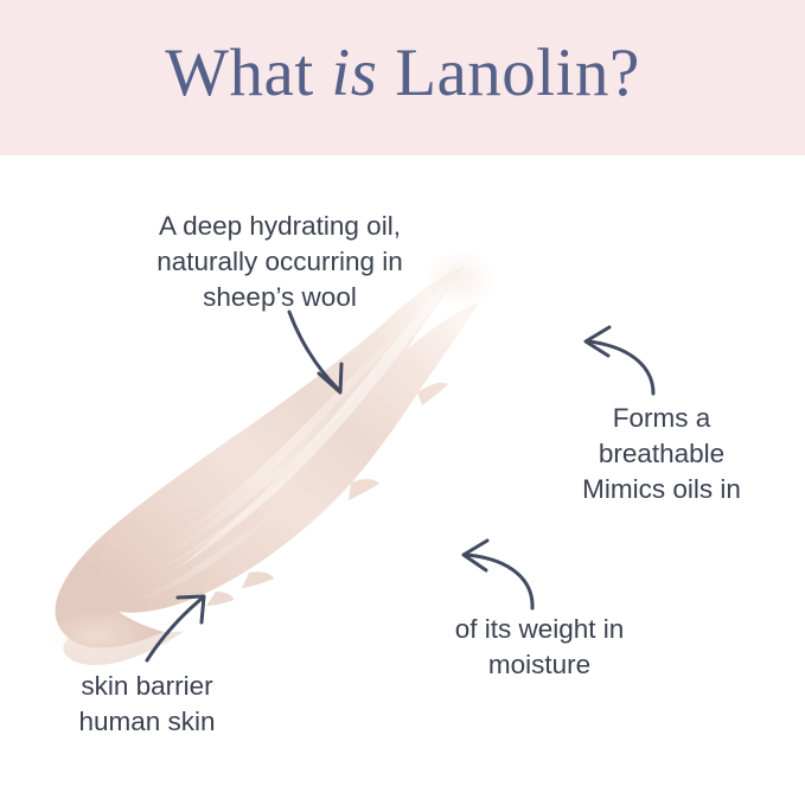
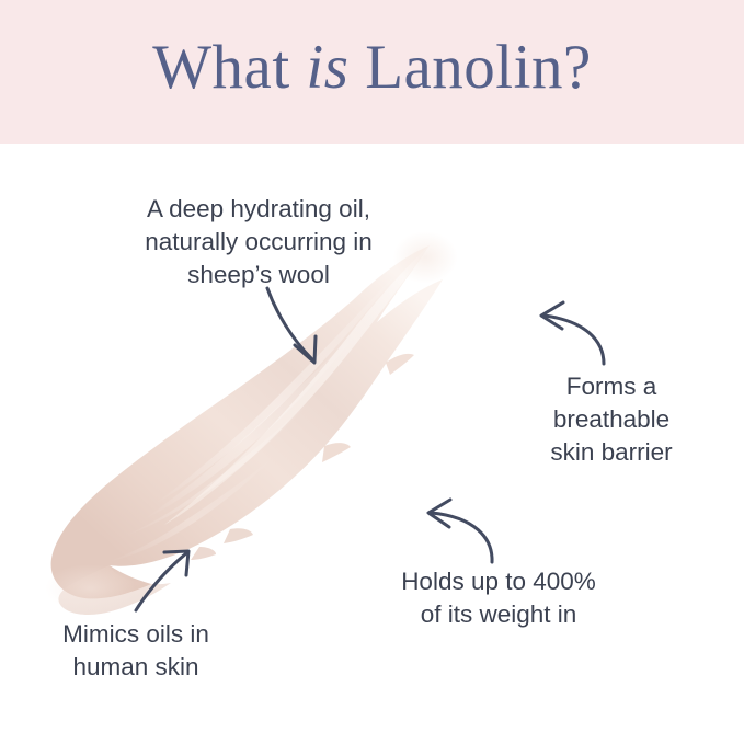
  What is Lanolin?
  A deep hydrating oil,
  naturally occurring in
  sheep’s wool
  Forms a
  breathable
- Mimics oils in
+ skin barrier
+ Holds up to 400%
  of its weight in
- moisture
- skin barrier
+ Mimics oils in
  human skin
